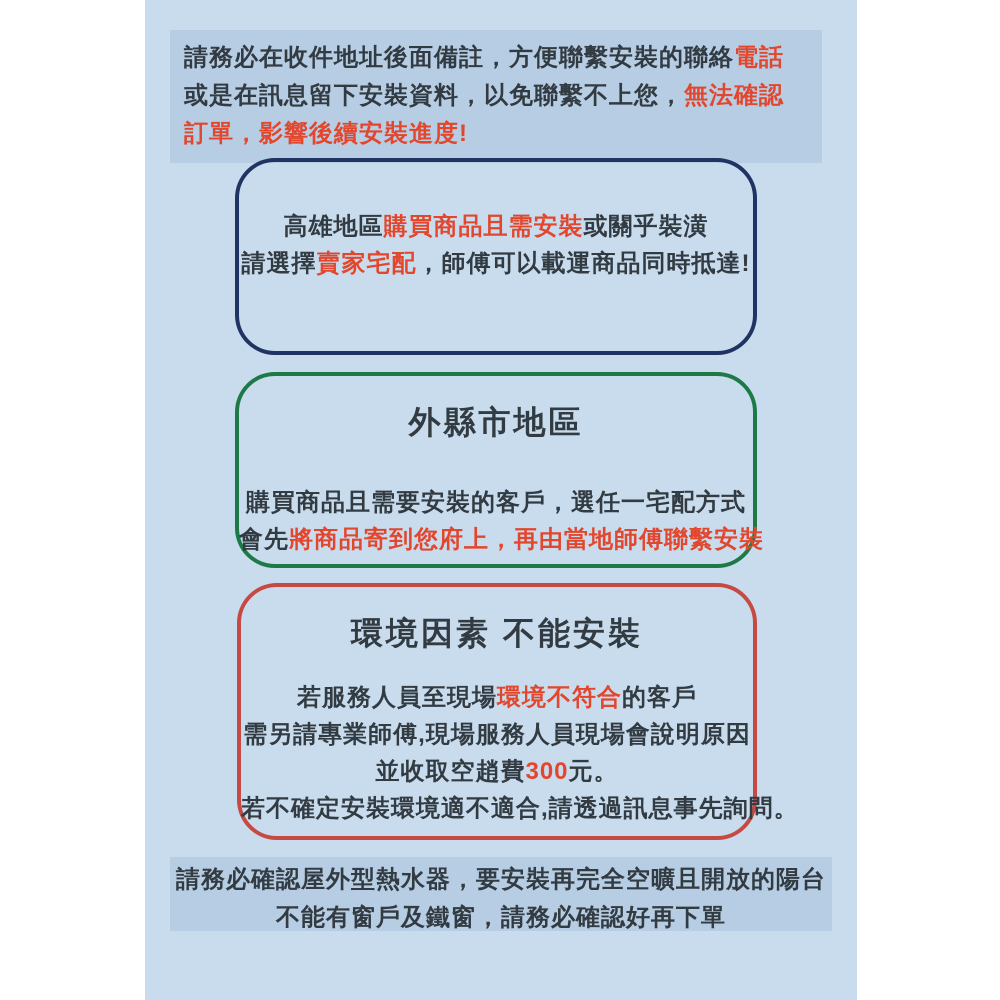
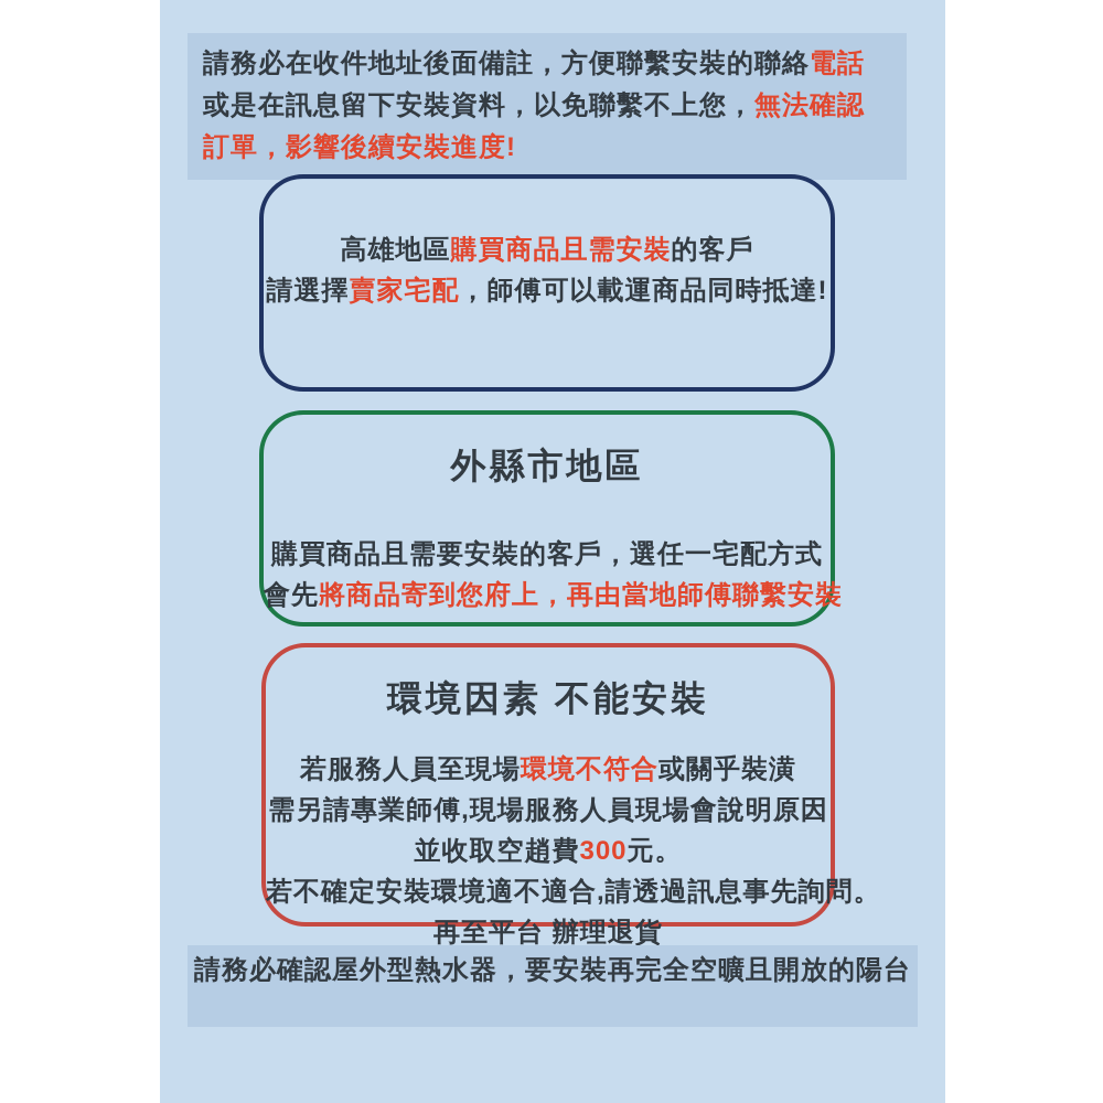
  請務必在收件地址後面備註，方便聯繫安裝的聯絡電話或是在訊息留下安裝資料，以免聯繫不上您，無法確認訂單，影響後續安裝進度!
- 高雄地區購買商品且需安裝或關乎裝潢
+ 高雄地區購買商品且需安裝的客戶
  請選擇賣家宅配，師傅可以載運商品同時抵達!
  外縣市地區
  購買商品且需要安裝的客戶，選任一宅配方式
  會先將商品寄到您府上，再由當地師傅聯繫安裝
  環境因素 不能安裝
- 若服務人員至現場環境不符合的客戶
+ 若服務人員至現場環境不符合或關乎裝潢
  需另請專業師傅,現場服務人員現場會說明原因
  並收取空趙費300元。
  若不確定安裝環境適不適合,請透過訊息事先詢問。
+ 再至平台 辦理退貨
  請務必確認屋外型熱水器，要安裝再完全空曠且開放的陽台
- 不能有窗戶及鐵窗，請務必確認好再下單
